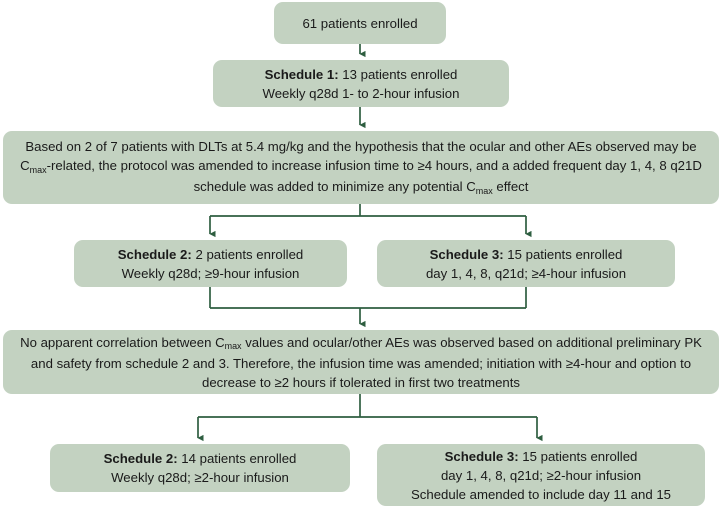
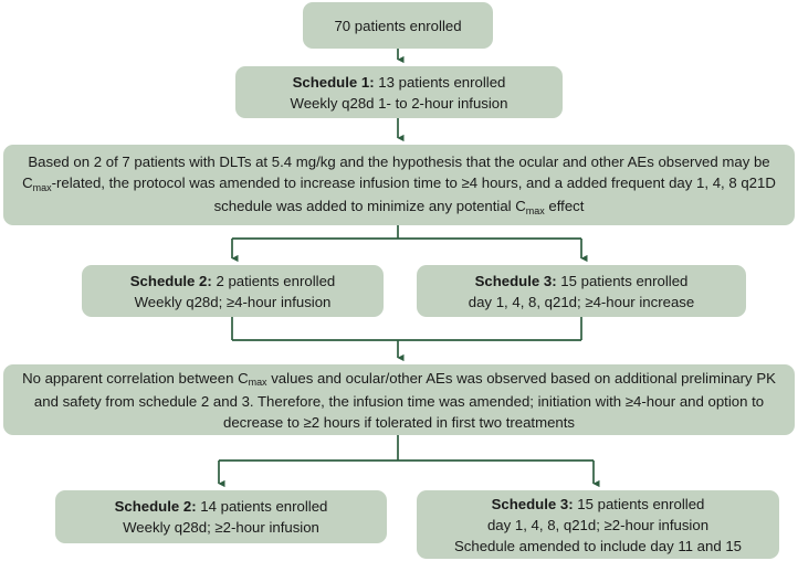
- 61 patients enrolled
+ 70 patients enrolled
  Schedule 1: 13 patients enrolled
  Weekly q28d 1- to 2-hour infusion
  Based on 2 of 7 patients with DLTs at 5.4 mg/kg and the hypothesis that the ocular and other AEs observed may be Cmax-related, the protocol was amended to increase infusion time to ≥4 hours, and a added frequent day 1, 4, 8 q21D schedule was added to minimize any potential Cmax effect
  Schedule 2: 2 patients enrolled
- Weekly q28d; ≥9-hour infusion
+ Weekly q28d; ≥4-hour infusion
  Schedule 3: 15 patients enrolled
- day 1, 4, 8, q21d; ≥4-hour infusion
+ day 1, 4, 8, q21d; ≥4-hour increase
  No apparent correlation between Cmax values and ocular/other AEs was observed based on additional preliminary PK and safety from schedule 2 and 3. Therefore, the infusion time was amended; initiation with ≥4-hour and option to decrease to ≥2 hours if tolerated in first two treatments
  Schedule 2: 14 patients enrolled
  Weekly q28d; ≥2-hour infusion
  Schedule 3: 15 patients enrolled
  day 1, 4, 8, q21d; ≥2-hour infusion
  Schedule amended to include day 11 and 15
